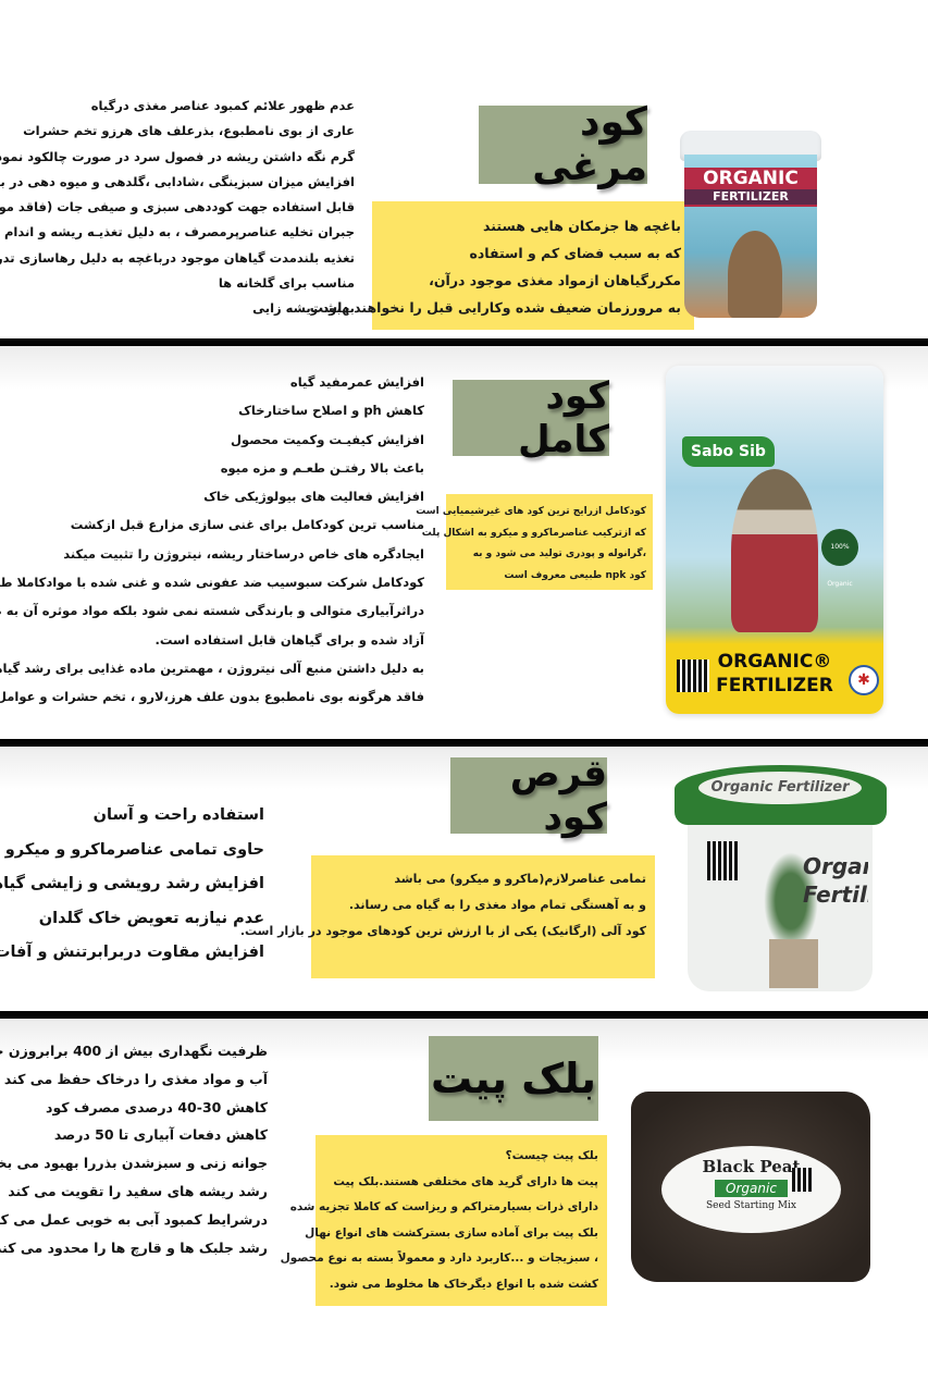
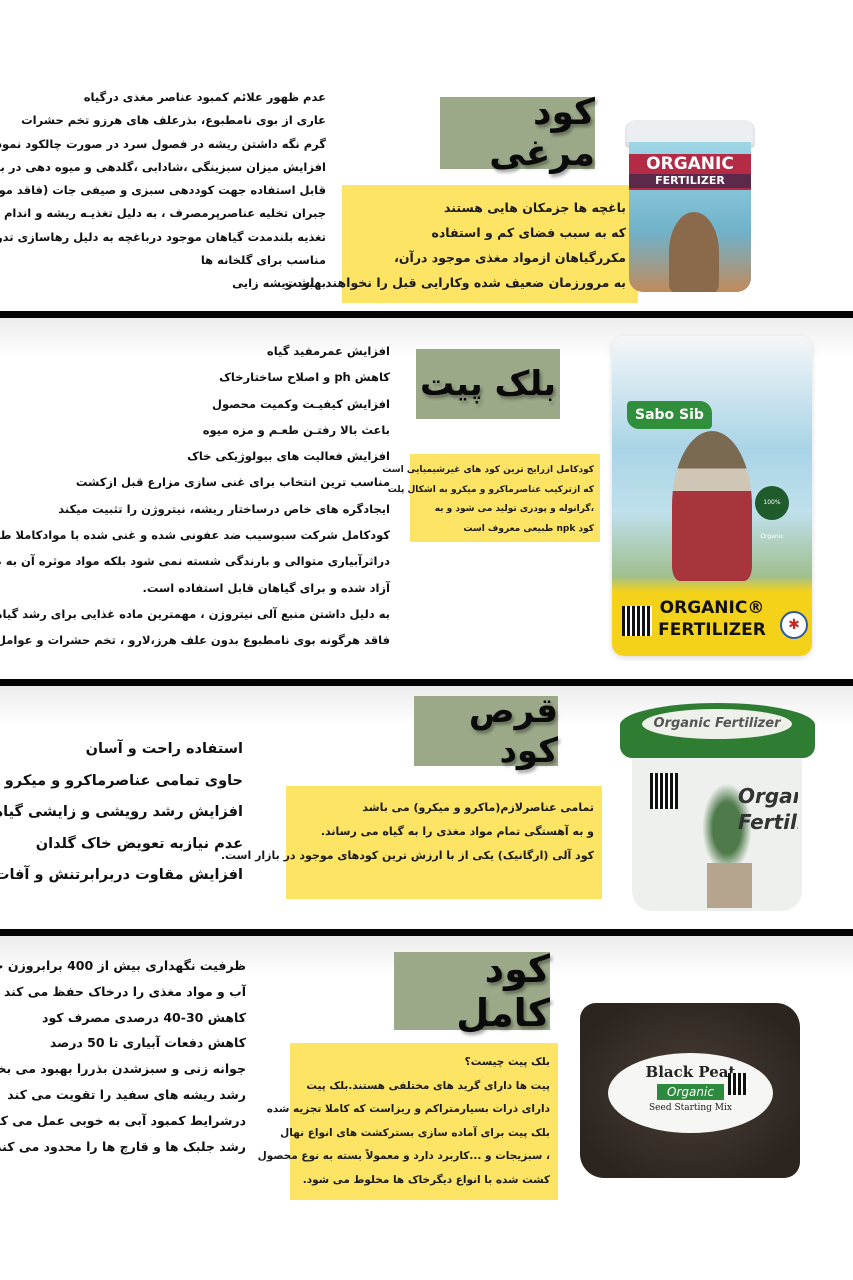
  عدم ظهور علائم کمبود عناصر مغذی درگیاه
  عاری از بوی نامطبوع، بذرعلف های هرزو تخم حشرات
  گرم نگه داشتن ریشه در فصول سرد در صورت چالکود نمو
  افزایش میزان سبزینگی ،شادابی ،گلدهی و میوه دهی در ب
  قابل استفاده جهت کوددهی سبزی و صیفی جات (فاقد مو
  جبران تخلیه عناصرپرمصرف ، به دلیل تغذیـه ریشه و اندام
  تغذیه بلندمدت گیاهان موجود درباغچه به دلیل رهاسازی تد
  مناسب برای گلخانه ها
  بهبود ریشه زایی
  کود مرغی
  باغچه ها جزمکان هایی هستند
  که به سبب فضای کم و استفاده
  مکررگیاهان ازمواد مغذی موجود درآن،
  به مرورزمان ضعیف شده وکارایی قبل را نخواهند داشت
  ORGANIC
  FERTILIZER
  افزایش عمرمفید گیاه
  کاهش ph و اصلاح ساختارخاک
  افزایش کیفیـت وکمیت محصول
  باعث بالا رفتـن طعـم و مزه میوه
  افزایش فعالیت های بیولوژیکی خاک
- مناسب ترین کودکامل برای غنی سازی مزارع قبل ازکشت
+ مناسب ترین انتخاب برای غنی سازی مزارع قبل ازکشت
  ایجادگره های خاص درساختار ریشه، نیتروژن را تثبیت میکند
  کودکامل شرکت سبوسیب ضد عفونی شده و غنی شده با موادکاملا ط
  دراثرآبیاری متوالی و بارندگی شسته نمی شود بلکه مواد موثره آن به
  آزاد شده و برای گیاهان قابل استفاده است.
  به دلیل داشتن منبع آلی نیتروژن ، مهمترین ماده غذایی برای رشد گیا
  فاقد هرگونه بوی نامطبوع بدون علف هرز،لارو ، تخم حشرات و عوامل
- کود کامل
+ بلک پیت
  کودکامل ازرایج ترین کود های غیرشیمیایی است
  که ازترکیب عناصرماکرو و میکرو به اشکال پلت
  ،گرانوله و پودری تولید می شود و به
  کود npk طبیعی معروف است
  Sabo Sib
  ORGANIC®
  FERTILIZER
  ✱
  استفاده راحت و آسان
  حاوی تمامی عناصرماکرو و میکرو
  افزایش رشد رویشی و زایشی گیا
  عدم نیازبه تعویض خاک گلدان
  افزایش مقاوت دربرابرتنش و آفات
  قرص کود
  تمامی عناصرلازم(ماکرو و میکرو) می باشد
  و به آهستگی تمام مواد مغذی را به گیاه می رساند.
  کود آلی (ارگانیک) یکی از با ارزش ترین کودهای موجود در بازار است.
  Organic Fertilizer
  ظرفیت نگهداری بیش از 400 برابروزن
  آب و مواد مغذی را درخاک حفظ می کند
  کاهش 30-40 درصدی مصرف کود
  کاهش دفعات آبیاری تا 50 درصد
  جوانه زنی و سبزشدن بذررا بهبود می بخ
  رشد ریشه های سفید را تقویت می کند
  درشرایط کمبود آبی به خوبی عمل می ک
  رشد جلبک ها و قارچ ها را محدود می کن
- بلک پیت
+ کود کامل
  بلک پیت چیست؟
  پیت ها دارای گرید های مختلفی هستند.بلک پیت
  دارای ذرات بسیارمتراکم و ریزاست که کاملا تجزیه شده
  بلک پیت برای آماده سازی بسترکشت های انواع نهال
  ، سبزیجات و ...کاربرد دارد و معمولاً بسته به نوع محصول
  کشت شده با انواع دیگرخاک ها مخلوط می شود.
  Black Peat
  Organic
  Seed Starting Mix
